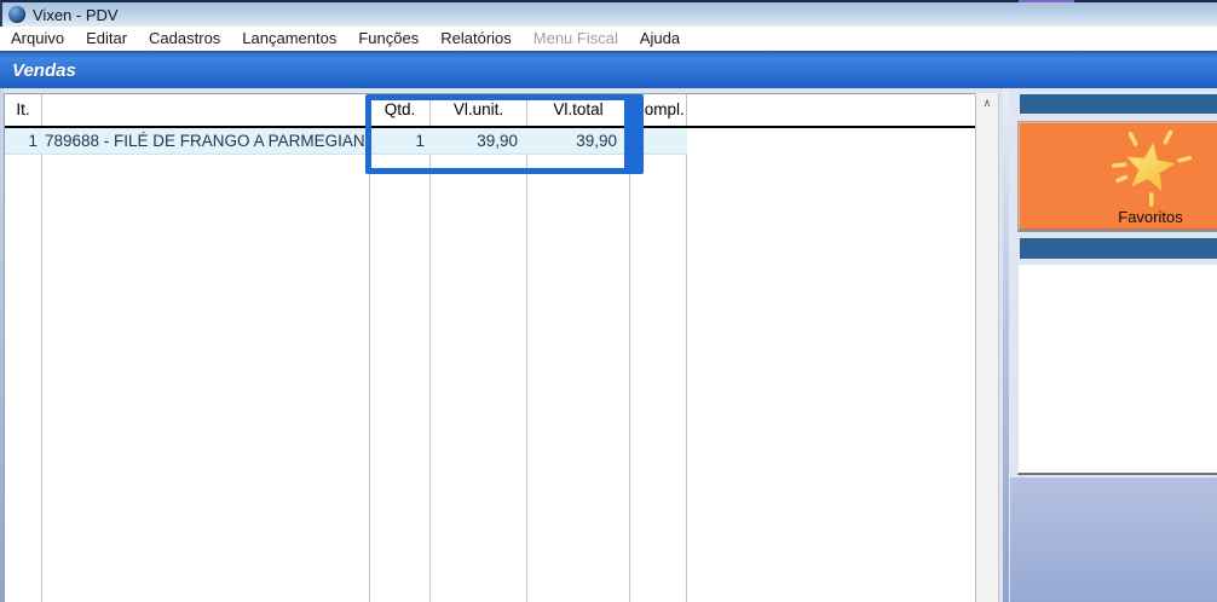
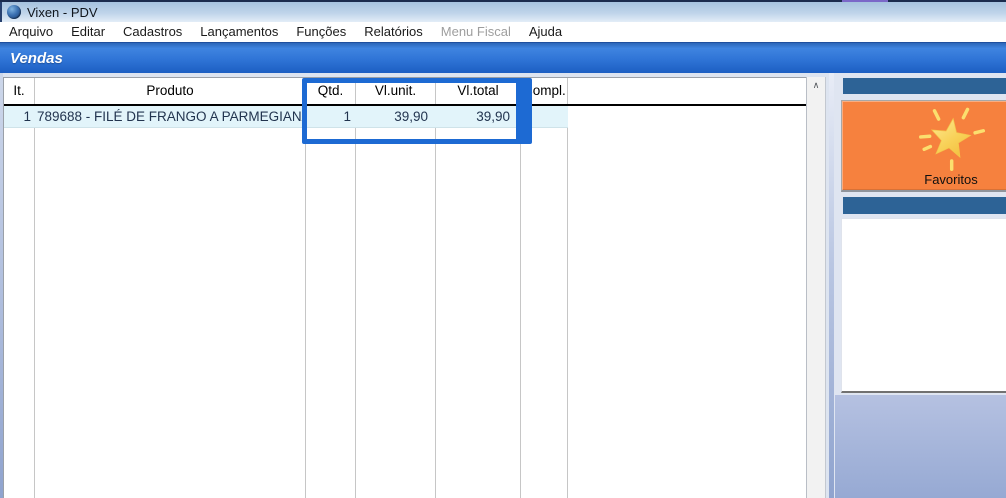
  Vixen - PDV
  Arquivo
  Editar
  Cadastros
  Lançamentos
  Funções
  Relatórios
  Menu Fiscal
  Ajuda
  Vendas
  It.
+ Produto
  Qtd.
  Vl.unit.
  Vl.total
  Compl.
  1
  789688 - FILÉ DE FRANGO A PARMEGIAN
  1
  39,90
  39,90
  ∧
  Favoritos
